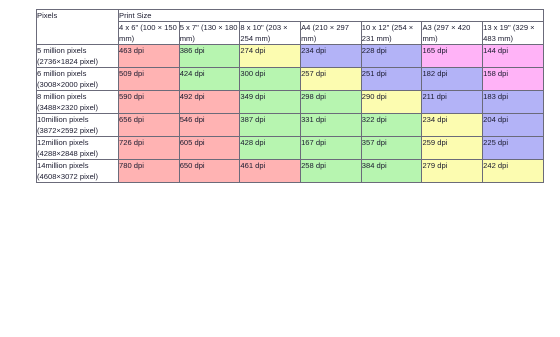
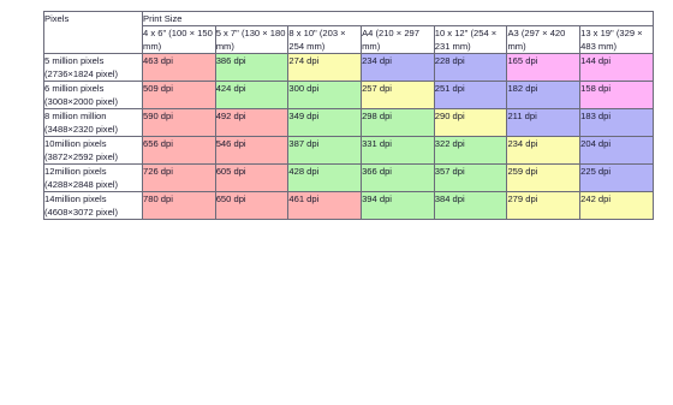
  Pixels	Print Size
  4 x 6" (100 × 150 mm)	5 x 7" (130 × 180 mm)	8 x 10" (203 × 254 mm)	A4 (210 × 297 mm)	10 x 12" (254 × 231 mm)	A3 (297 × 420 mm)	13 x 19" (329 × 483 mm)
  5 million pixels (2736×1824 pixel)	463 dpi	386 dpi	274 dpi	234 dpi	228 dpi	165 dpi	144 dpi
  6 million pixels (3008×2000 pixel)	509 dpi	424 dpi	300 dpi	257 dpi	251 dpi	182 dpi	158 dpi
- 8 million pixels (3488×2320 pixel)	590 dpi	492 dpi	349 dpi	298 dpi	290 dpi	211 dpi	183 dpi
+ 8 million million (3488×2320 pixel)	590 dpi	492 dpi	349 dpi	298 dpi	290 dpi	211 dpi	183 dpi
  10million pixels (3872×2592 pixel)	656 dpi	546 dpi	387 dpi	331 dpi	322 dpi	234 dpi	204 dpi
- 12million pixels (4288×2848 pixel)	726 dpi	605 dpi	428 dpi	167 dpi	357 dpi	259 dpi	225 dpi
+ 12million pixels (4288×2848 pixel)	726 dpi	605 dpi	428 dpi	366 dpi	357 dpi	259 dpi	225 dpi
- 14million pixels (4608×3072 pixel)	780 dpi	650 dpi	461 dpi	258 dpi	384 dpi	279 dpi	242 dpi
+ 14million pixels (4608×3072 pixel)	780 dpi	650 dpi	461 dpi	394 dpi	384 dpi	279 dpi	242 dpi
